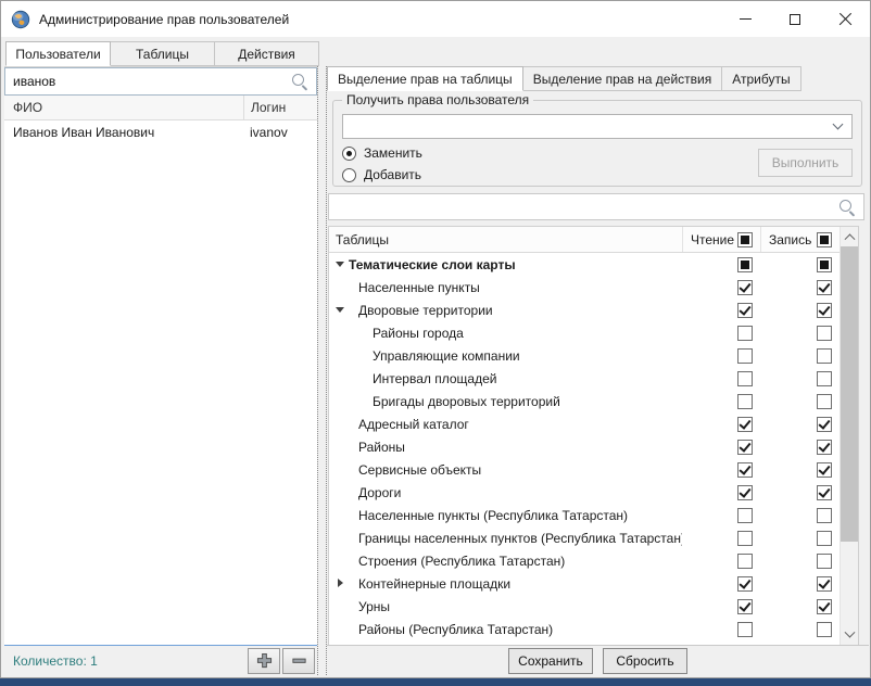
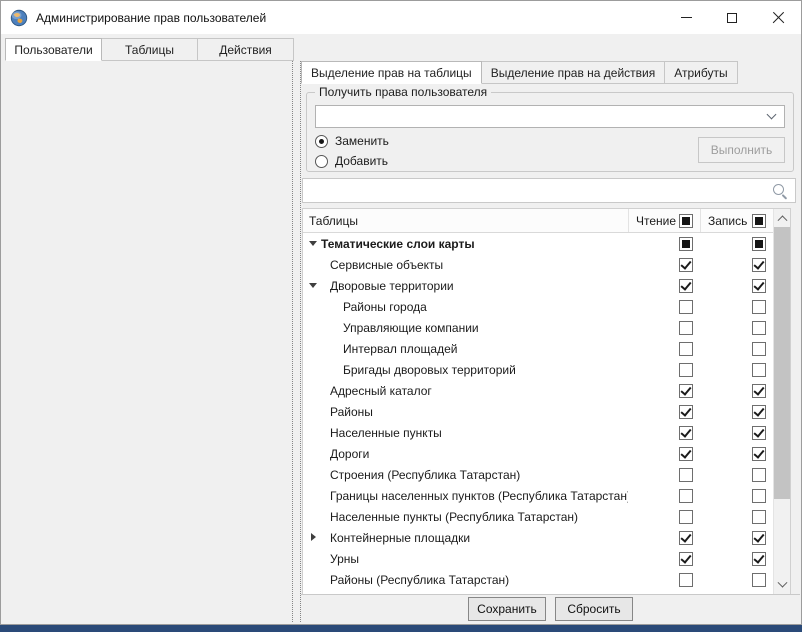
  Администрирование прав пользователей
  Пользователи
  Таблицы
  Действия
- иванов
- ФИО
- Логин
- Иванов Иван Иванович
- ivanov
- Количество: 1
  Выделение прав на таблицы
  Выделение прав на действия
  Атрибуты
  Получить права пользователя
  Заменить
  Добавить
  Выполнить
  Таблицы
  Чтение
  Запись
  Тематические слои карты
- Населенные пункты
+ Сервисные объекты
  Дворовые территории
  Районы города
  Управляющие компании
  Интервал площадей
  Бригады дворовых территорий
  Адресный каталог
  Районы
- Сервисные объекты
+ Населенные пункты
  Дороги
- Населенные пункты (Республика Татарстан)
+ Строения (Республика Татарстан)
  Границы населенных пунктов (Республика Татарстан
- Строения (Республика Татарстан)
+ Населенные пункты (Республика Татарстан)
  Контейнерные площадки
  Урны
  Районы (Республика Татарстан)
  Сохранить
  Сбросить
